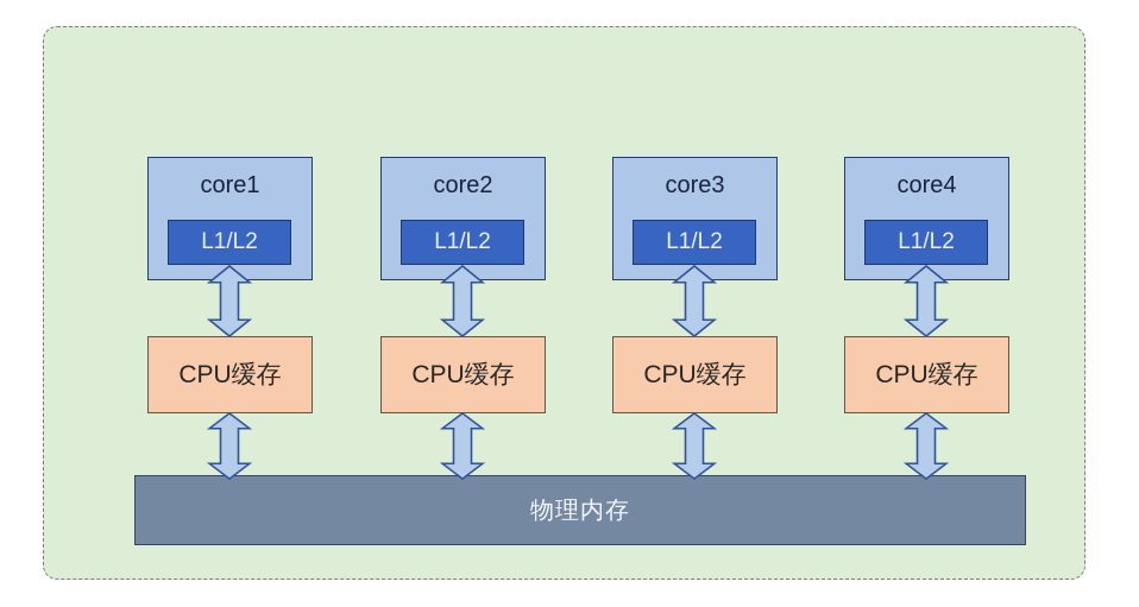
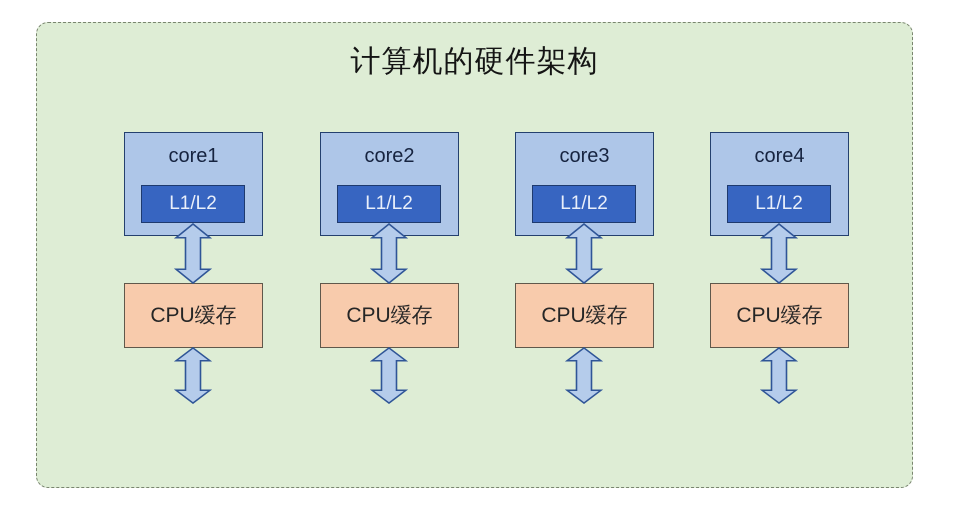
+ 计算机的硬件架构
  core1
  L1/L2
  core2
  L1/L2
  core3
  L1/L2
  core4
  L1/L2
  CPU缓存
  CPU缓存
  CPU缓存
  CPU缓存
- 物理内存
